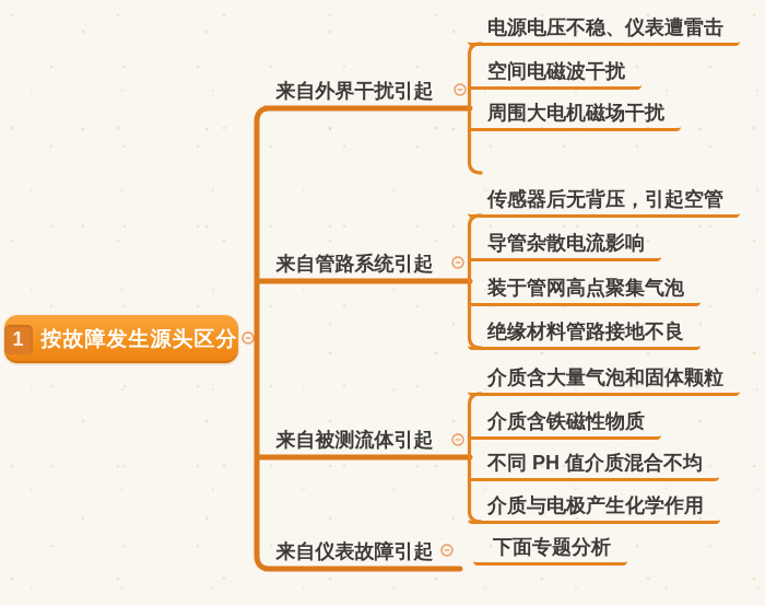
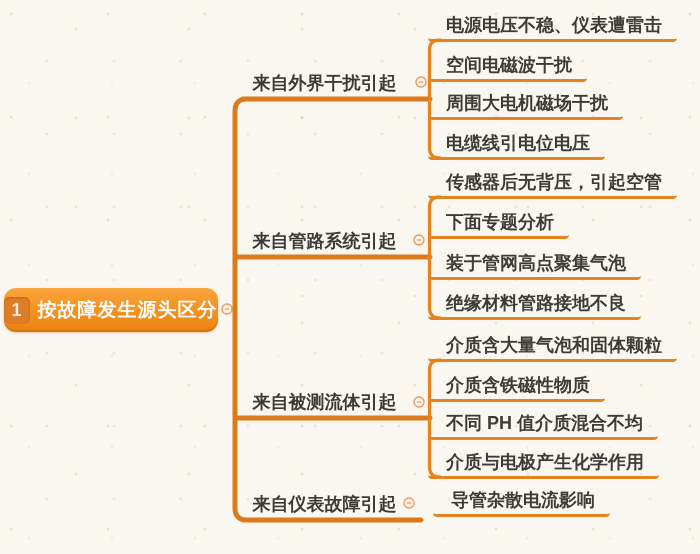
  1
  按故障发生源头区分
  来自外界干扰引起
  来自管路系统引起
  来自被测流体引起
  来自仪表故障引起
  电源电压不稳、仪表遭雷击
  空间电磁波干扰
  周围大电机磁场干扰
+ 电缆线引电位电压
  传感器后无背压，引起空管
- 导管杂散电流影响
+ 下面专题分析
  装于管网高点聚集气泡
  绝缘材料管路接地不良
  介质含大量气泡和固体颗粒
  介质含铁磁性物质
  不同 PH 值介质混合不均
  介质与电极产生化学作用
- 下面专题分析
+ 导管杂散电流影响
